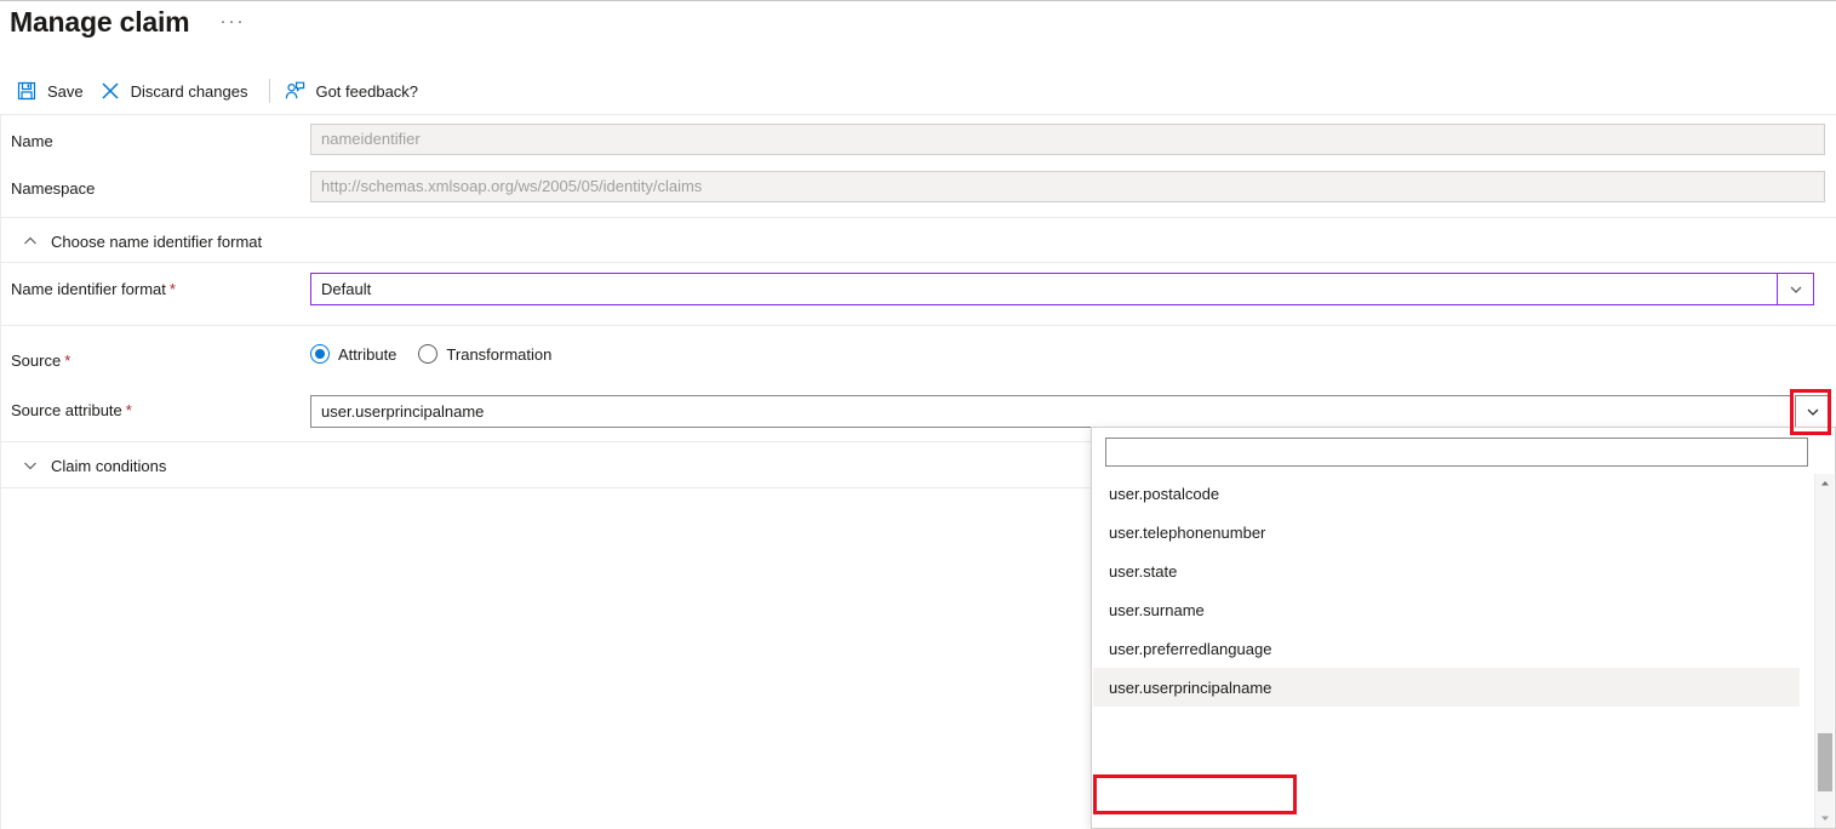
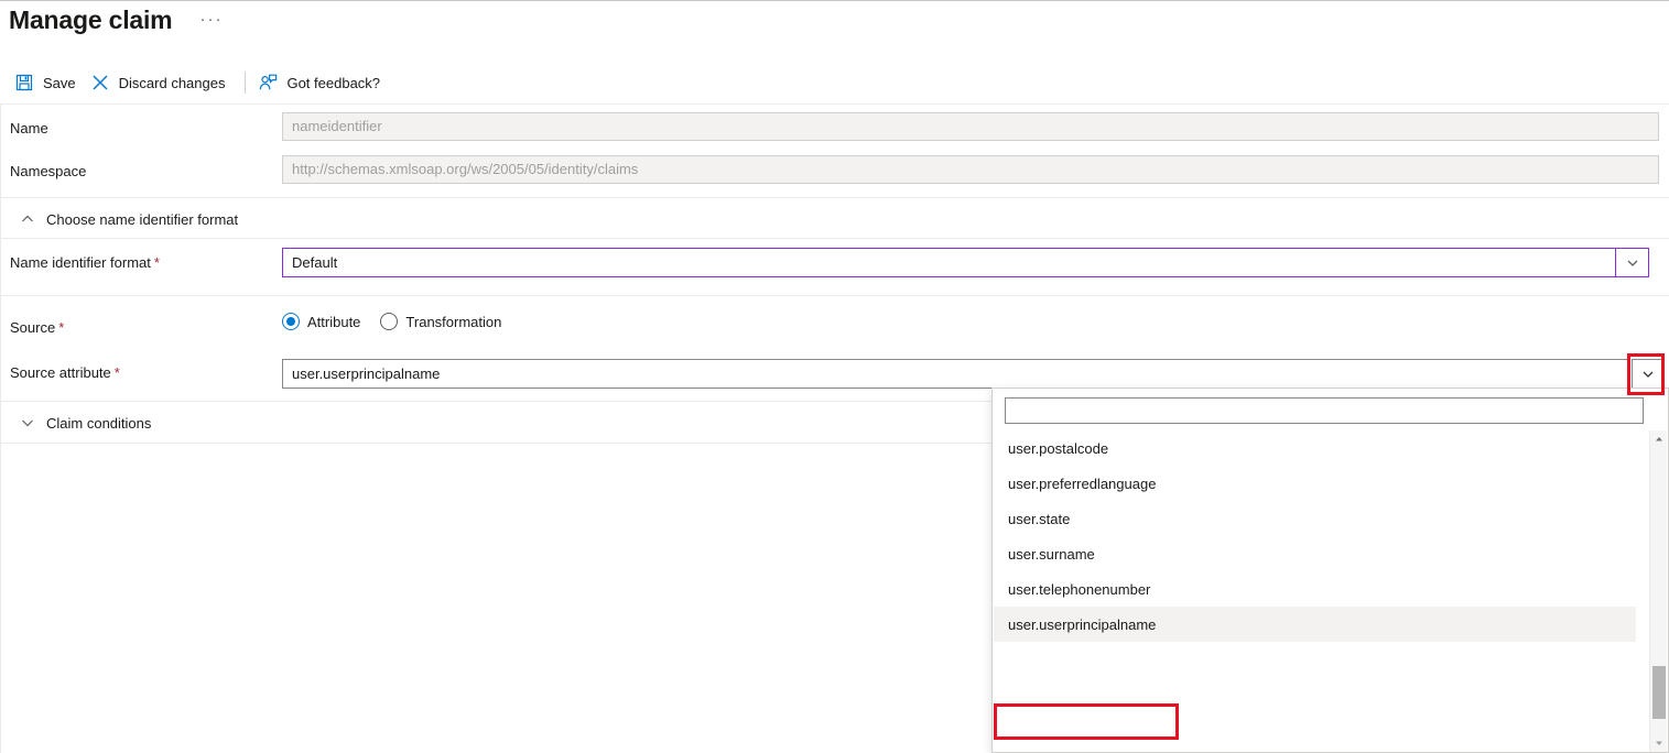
  Manage claim
  ···
  Save
  Discard changes
  Got feedback?
  Name
  nameidentifier
  Namespace
  http://schemas.xmlsoap.org/ws/2005/05/identity/claims
  Choose name identifier format
  Name identifier format *
  Default
  Source *
  Attribute
  Transformation
  Source attribute *
  user.userprincipalname
  Claim conditions
  user.postalcode
- user.telephonenumber
+ user.preferredlanguage
  user.state
  user.surname
- user.preferredlanguage
+ user.telephonenumber
  user.userprincipalname
